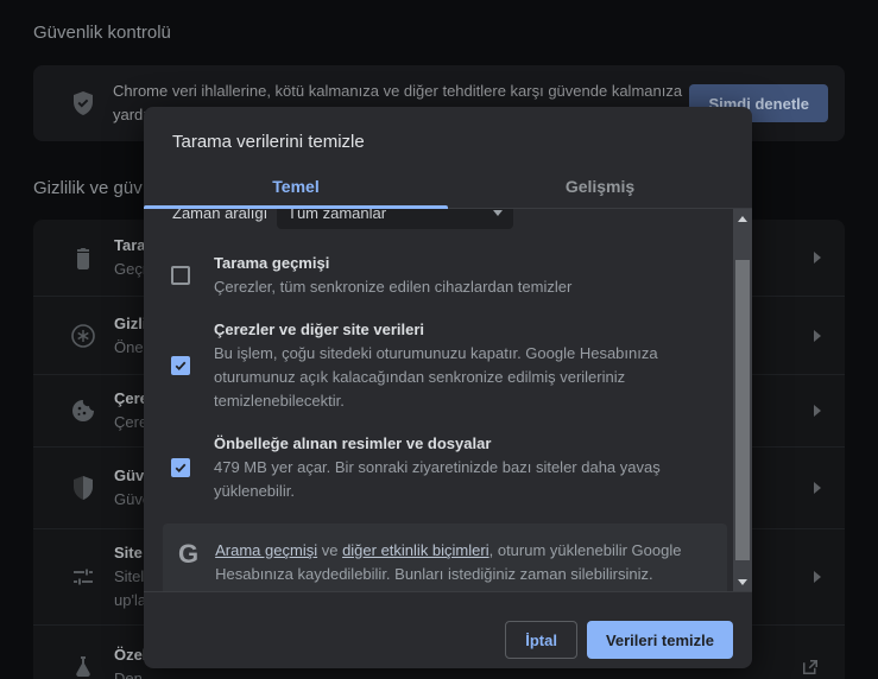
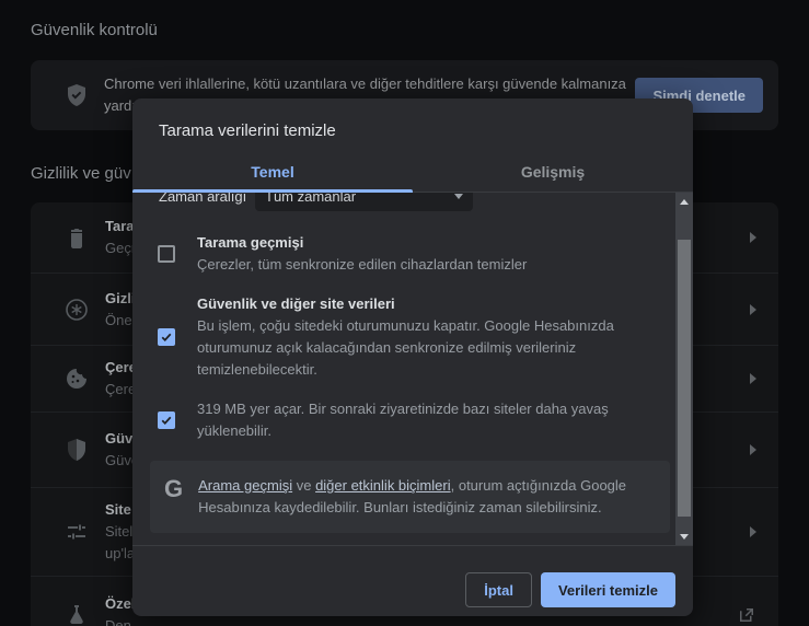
  Güvenlik kontrolü
- Chrome veri ihlallerine, kötü kalmanıza ve diğer tehditlere karşı güvende kalmanıza
+ Chrome veri ihlallerine, kötü uzantılara ve diğer tehditlere karşı güvende kalmanıza
  yard
  Şimdi denetle
  Gizlilik ve güv
  Tara
  Geç
  Öne
  Çer
  Çer
  Güv
  Güv
  Site
  Sitel
  up'la
  Öze
  Tarama verilerini temizle
  Temel
  Gelişmiş
  Zaman aralığı
  Tüm zamanlar
  Tarama geçmişi
  Çerezler, tüm senkronize edilen cihazlardan temizler
- Çerezler ve diğer site verileri
+ Güvenlik ve diğer site verileri
- Bu işlem, çoğu sitedeki oturumunuzu kapatır. Google Hesabınıza oturumunuz açık kalacağından senkronize edilmiş verileriniz temizlenebilecektir.
+ Bu işlem, çoğu sitedeki oturumunuzu kapatır. Google Hesabınızda oturumunuz açık kalacağından senkronize edilmiş verileriniz temizlenebilecektir.
- Önbelleğe alınan resimler ve dosyalar
- 479 MB yer açar. Bir sonraki ziyaretinizde bazı siteler daha yavaş yüklenebilir.
+ 319 MB yer açar. Bir sonraki ziyaretinizde bazı siteler daha yavaş yüklenebilir.
  G
- Arama geçmişi ve diğer etkinlik biçimleri, oturum yüklenebilir Google Hesabınıza kaydedilebilir. Bunları istediğiniz zaman silebilirsiniz.
+ Arama geçmişi ve diğer etkinlik biçimleri, oturum açtığınızda Google Hesabınıza kaydedilebilir. Bunları istediğiniz zaman silebilirsiniz.
  İptal
  Verileri temizle
